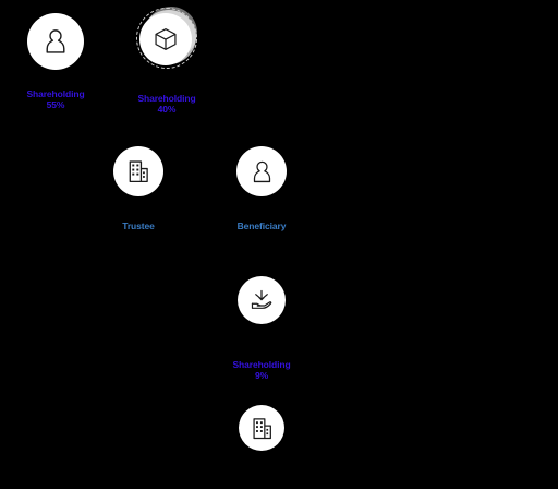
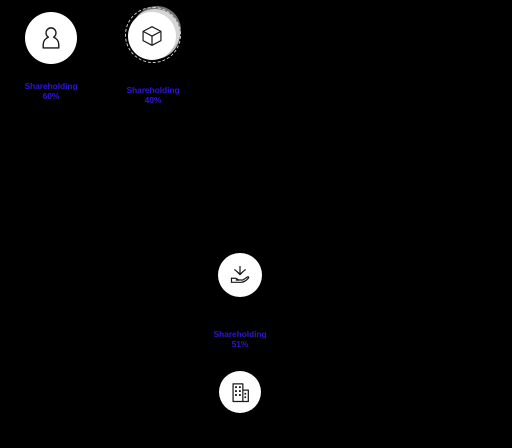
  Shareholding
- 55%
+ 60%
  Shareholding
  40%
- Trustee
- Beneficiary
  Shareholding
- 9%
+ 51%
